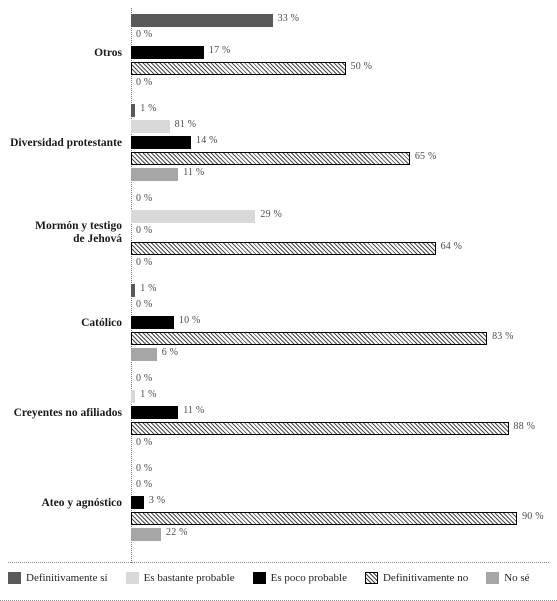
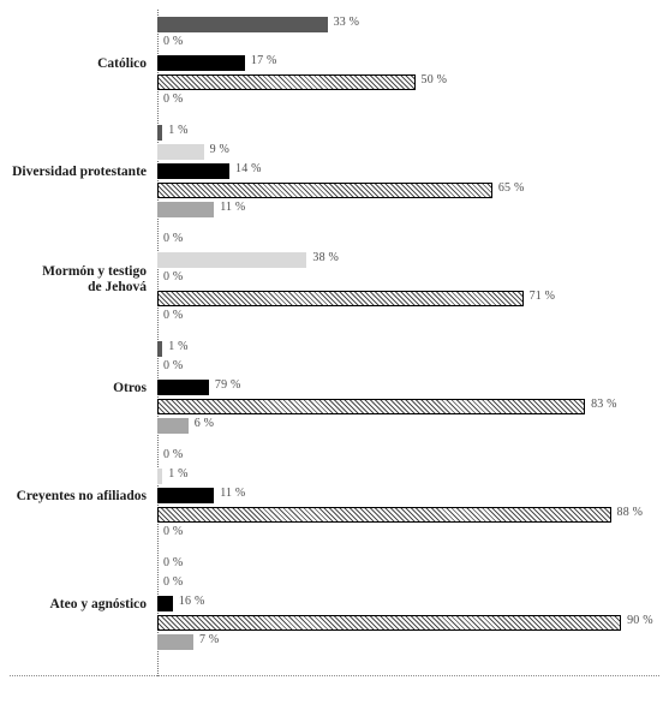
- Otros
+ Católico
  33 %
  0 %
  17 %
  50 %
  0 %
  Diversidad protestante
  1 %
- 81 %
+ 9 %
  14 %
  65 %
  11 %
  Mormón y testigo
  de Jehová
  0 %
- 29 %
+ 38 %
  0 %
- 64 %
+ 71 %
  0 %
- Católico
+ Otros
  1 %
  0 %
- 10 %
+ 79 %
  83 %
  6 %
  Creyentes no afiliados
  0 %
  1 %
  11 %
  88 %
  0 %
  Ateo y agnóstico
  0 %
  0 %
- 3 %
+ 16 %
  90 %
- 22 %
+ 7 %
- Definitivamente sí
- Es bastante probable
- Es poco probable
- Definitivamente no
- No sé
